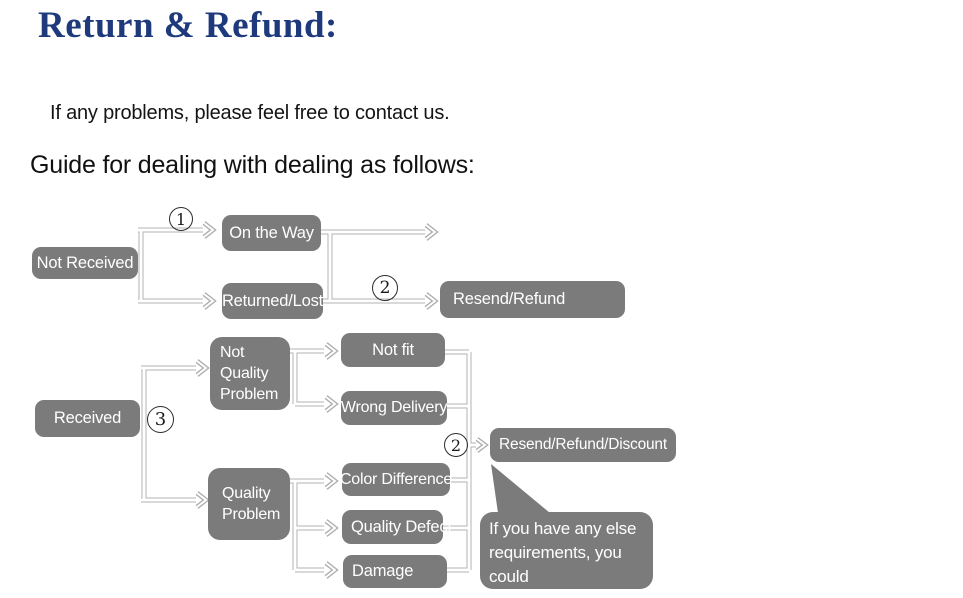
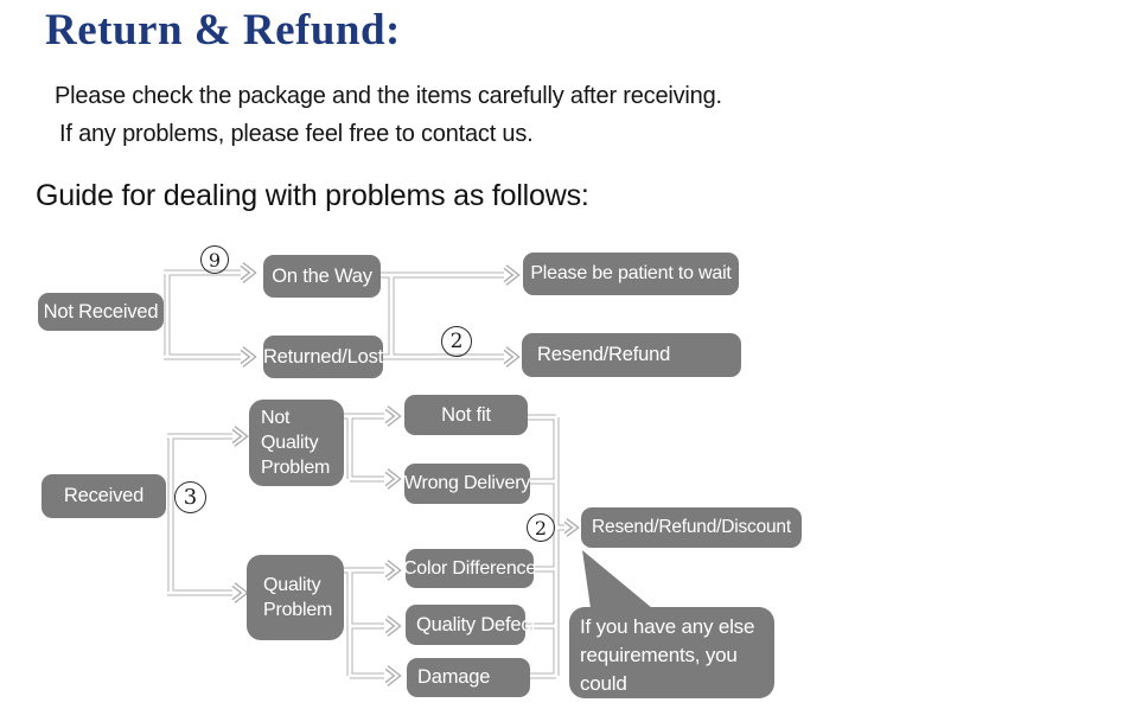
  Return & Refund:
+ Please check the package and the items carefully after receiving.
  If any problems, please feel free to contact us.
- Guide for dealing with dealing as follows:
+ Guide for dealing with problems as follows:
  Not Received
  On the Way
  Returned/Lost
+ Please be patient to wait
  Resend/Refund
  Received
  Not
  Quality
  Problem
  Quality
  Problem
  Not fit
  Wrong Delivery
  Color Difference
  Quality Defect
  Damage
  Resend/Refund/Discount
- 1
+ 9
  2
  3
  2
  If you have any else
  requirements, you could
